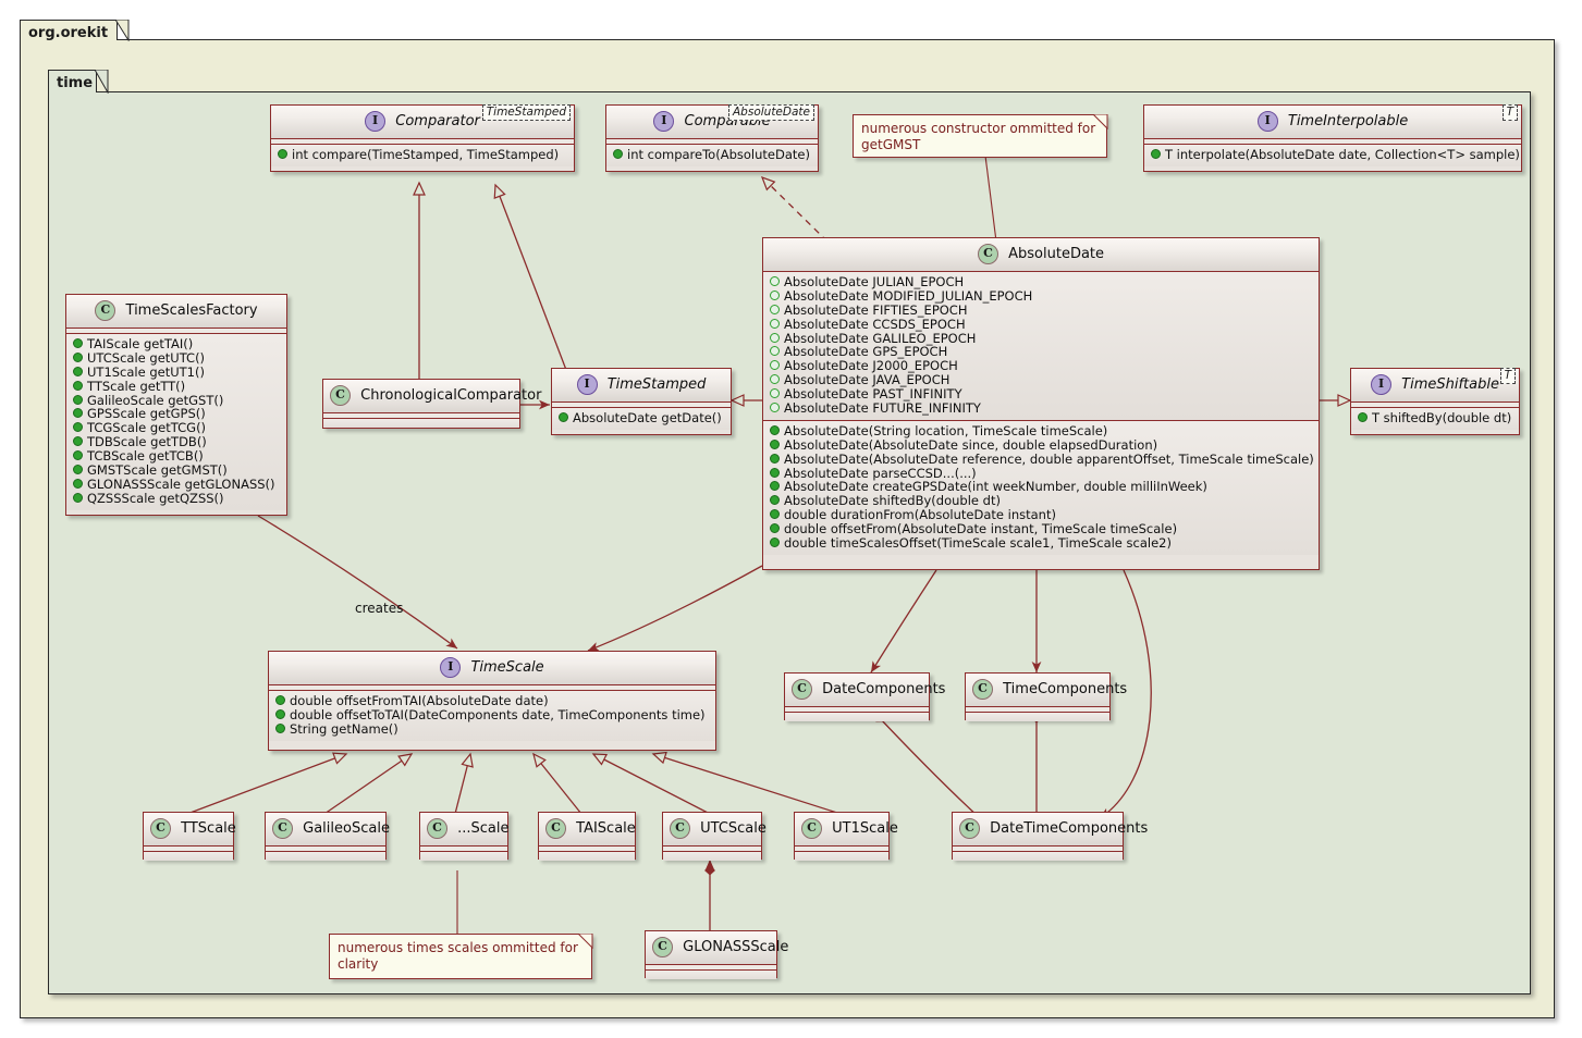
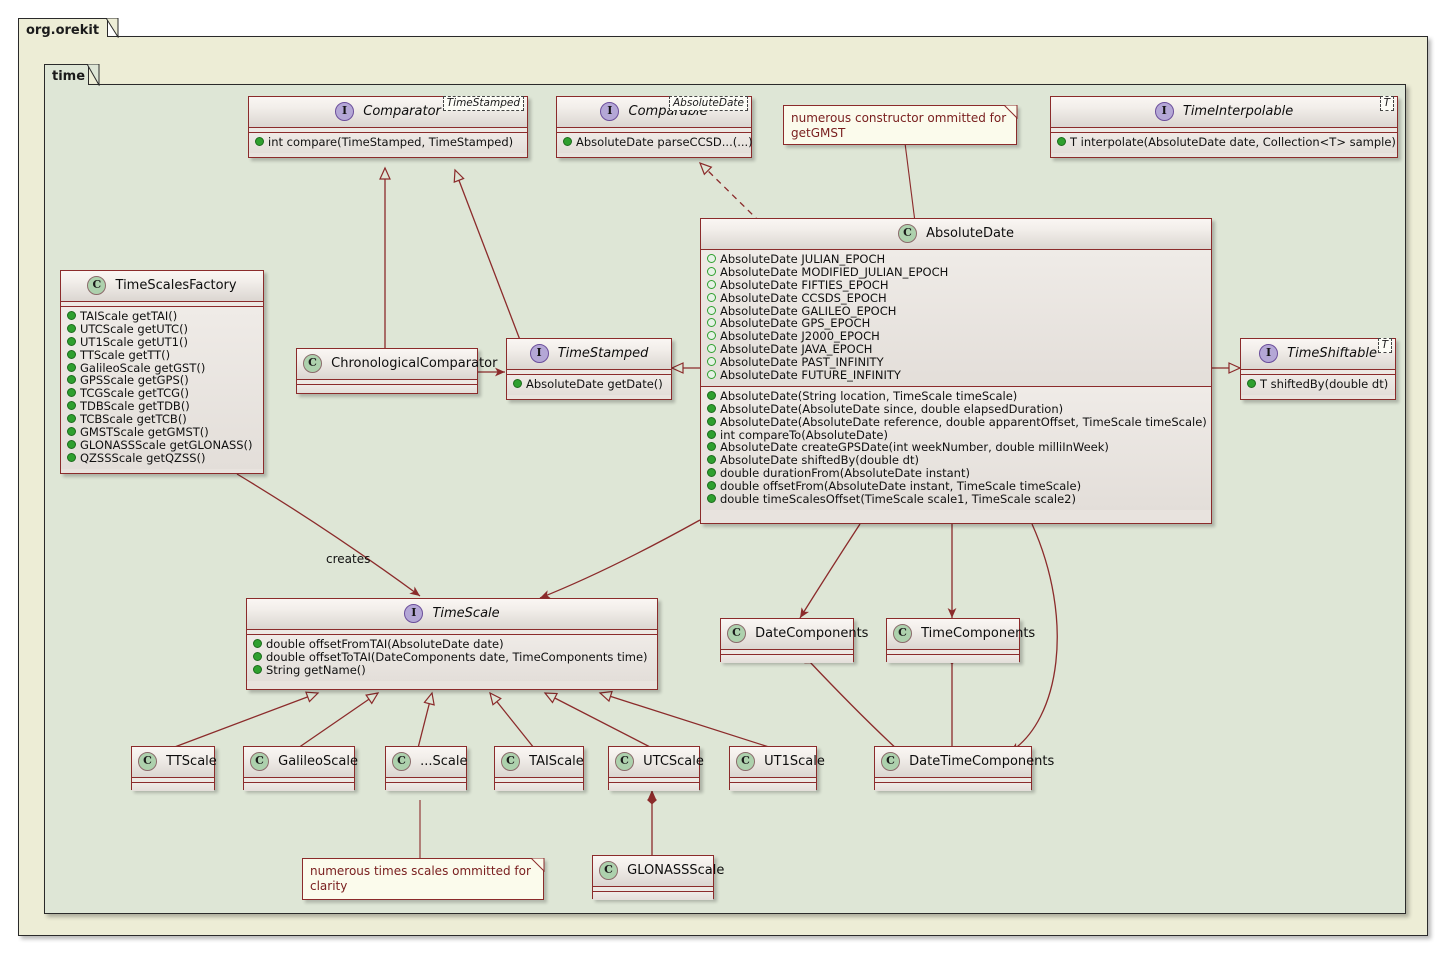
  org.orekit
  time
  numerous constructor ommitted for getGMST
  numerous times scales ommitted for clarity
  I Comparator
  TimeStamped
  int compare(TimeStamped, TimeStamped)
  I Comparable
  AbsoluteDate
- int compareTo(AbsoluteDate)
+ AbsoluteDate parseCCSD...(...)
  I TimeInterpolable
  T
  T interpolate(AbsoluteDate date, Collection<T> sample)
  I TimeShiftable
  T
  T shiftedBy(double dt)
  I TimeStamped
  AbsoluteDate getDate()
  C ChronologicalComparator
  C TimeScalesFactory
  TAIScale getTAI()
  UTCScale getUTC()
  UT1Scale getUT1()
  TTScale getTT()
  GalileoScale getGST()
  GPSScale getGPS()
  TCGScale getTCG()
  TDBScale getTDB()
  TCBScale getTCB()
  GMSTScale getGMST()
  GLONASSScale getGLONASS()
  QZSSScale getQZSS()
  C AbsoluteDate
  AbsoluteDate JULIAN_EPOCH
  AbsoluteDate MODIFIED_JULIAN_EPOCH
  AbsoluteDate FIFTIES_EPOCH
  AbsoluteDate CCSDS_EPOCH
  AbsoluteDate GALILEO_EPOCH
  AbsoluteDate GPS_EPOCH
  AbsoluteDate J2000_EPOCH
  AbsoluteDate JAVA_EPOCH
  AbsoluteDate PAST_INFINITY
  AbsoluteDate FUTURE_INFINITY
  AbsoluteDate(String location, TimeScale timeScale)
  AbsoluteDate(AbsoluteDate since, double elapsedDuration)
  AbsoluteDate(AbsoluteDate reference, double apparentOffset, TimeScale timeScale)
- AbsoluteDate parseCCSD...(...)
+ int compareTo(AbsoluteDate)
  AbsoluteDate createGPSDate(int weekNumber, double milliInWeek)
  AbsoluteDate shiftedBy(double dt)
  double durationFrom(AbsoluteDate instant)
  double offsetFrom(AbsoluteDate instant, TimeScale timeScale)
  double timeScalesOffset(TimeScale scale1, TimeScale scale2)
  I TimeScale
  double offsetFromTAI(AbsoluteDate date)
  double offsetToTAI(DateComponents date, TimeComponents time)
  String getName()
  C DateComponents
  C TimeComponents
  C DateTimeComponents
  C TTScale
  C GalileoScale
  C ...Scale
  C TAIScale
  C UTCScale
  C UT1Scale
  C GLONASSScale
  creates
